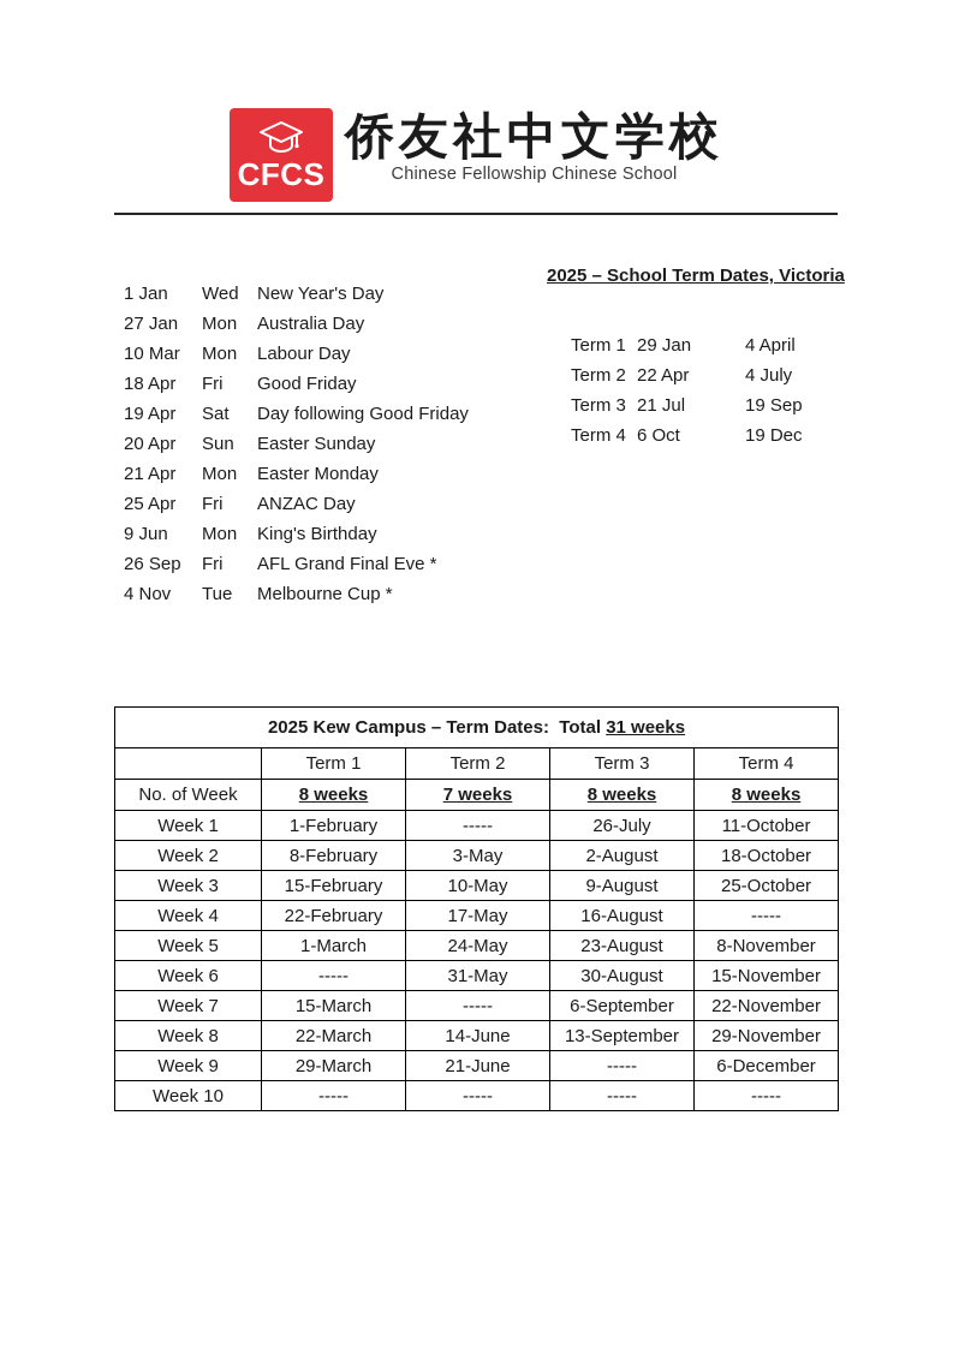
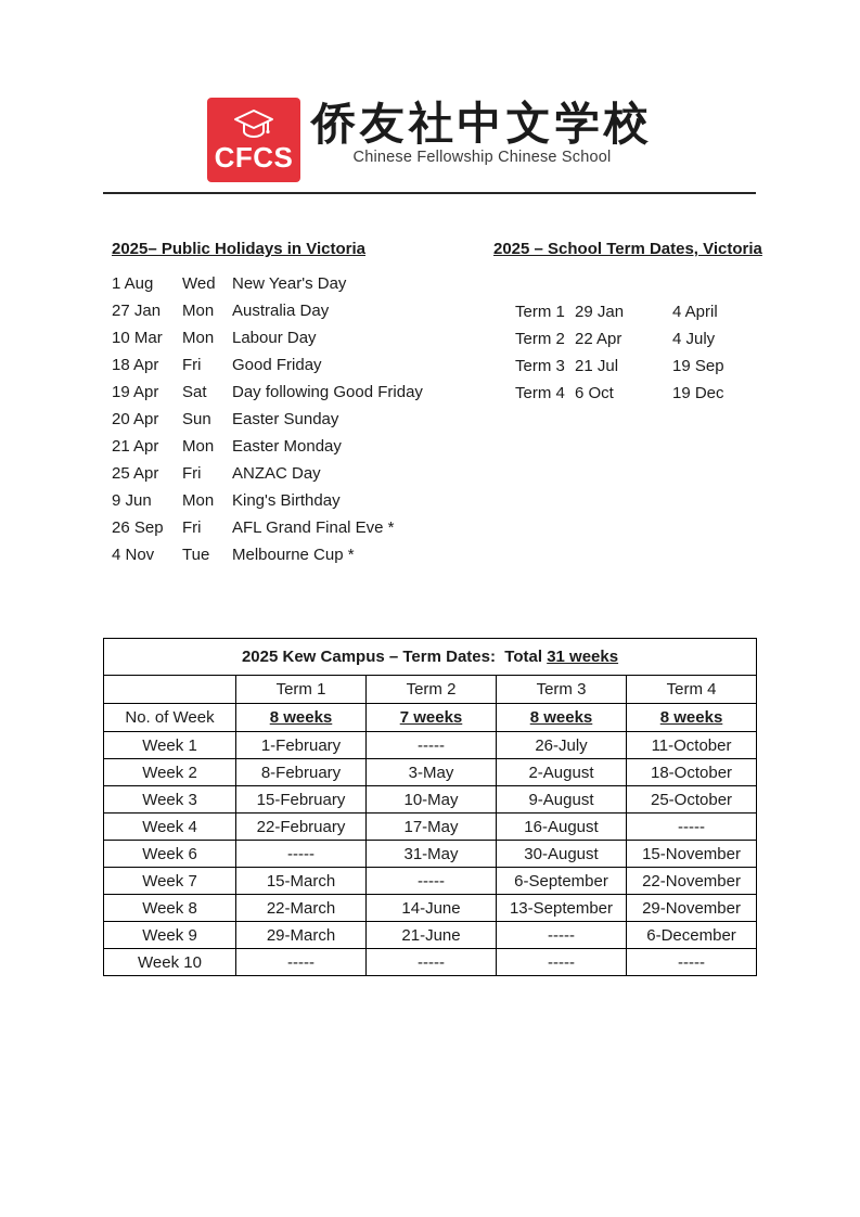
  CFCS
  侨友社中文学校
  Chinese Fellowship Chinese School
+ 2025– Public Holidays in Victoria
- 1 Jan
+ 1 Aug
  Wed
  New Year's Day
  27 Jan
  Mon
  Australia Day
  10 Mar
  Mon
  Labour Day
  18 Apr
  Fri
  Good Friday
  19 Apr
  Sat
  Day following Good Friday
  20 Apr
  Sun
  Easter Sunday
  21 Apr
  Mon
  Easter Monday
  25 Apr
  Fri
  ANZAC Day
  9 Jun
  Mon
  King's Birthday
  26 Sep
  Fri
  AFL Grand Final Eve *
  4 Nov
  Tue
  Melbourne Cup *
  2025 – School Term Dates, Victoria
  Term 1
  29 Jan
  4 April
  Term 2
  22 Apr
  4 July
  Term 3
  21 Jul
  19 Sep
  Term 4
  6 Oct
  19 Dec
  2025 Kew Campus – Term Dates: Total 31 weeks
  	Term 1	Term 2	Term 3	Term 4
  No. of Week	8 weeks	7 weeks	8 weeks	8 weeks
  Week 1	1-February	-----	26-July	11-October
  Week 2	8-February	3-May	2-August	18-October
  Week 3	15-February	10-May	9-August	25-October
  Week 4	22-February	17-May	16-August	-----
- Week 5	1-March	24-May	23-August	8-November
  Week 6	-----	31-May	30-August	15-November
  Week 7	15-March	-----	6-September	22-November
  Week 8	22-March	14-June	13-September	29-November
  Week 9	29-March	21-June	-----	6-December
  Week 10	-----	-----	-----	-----
